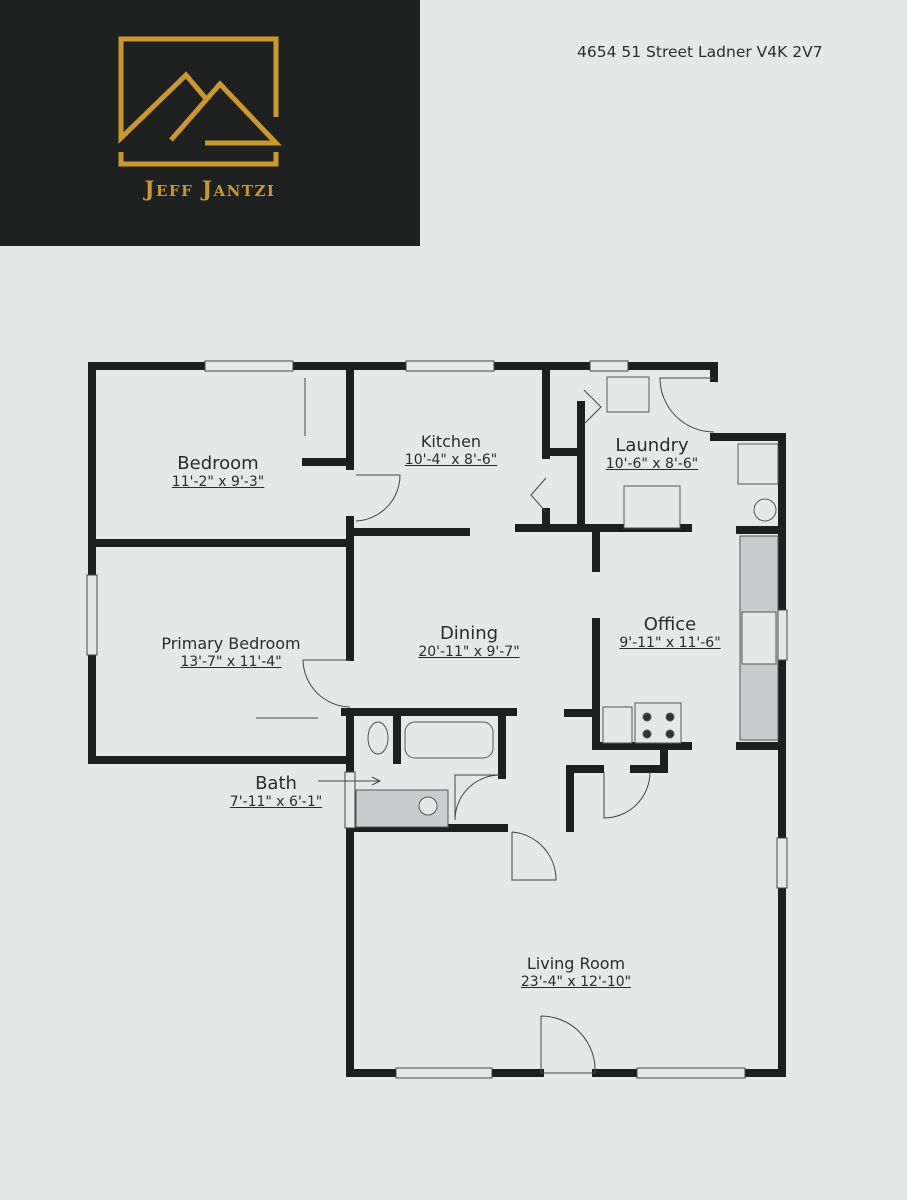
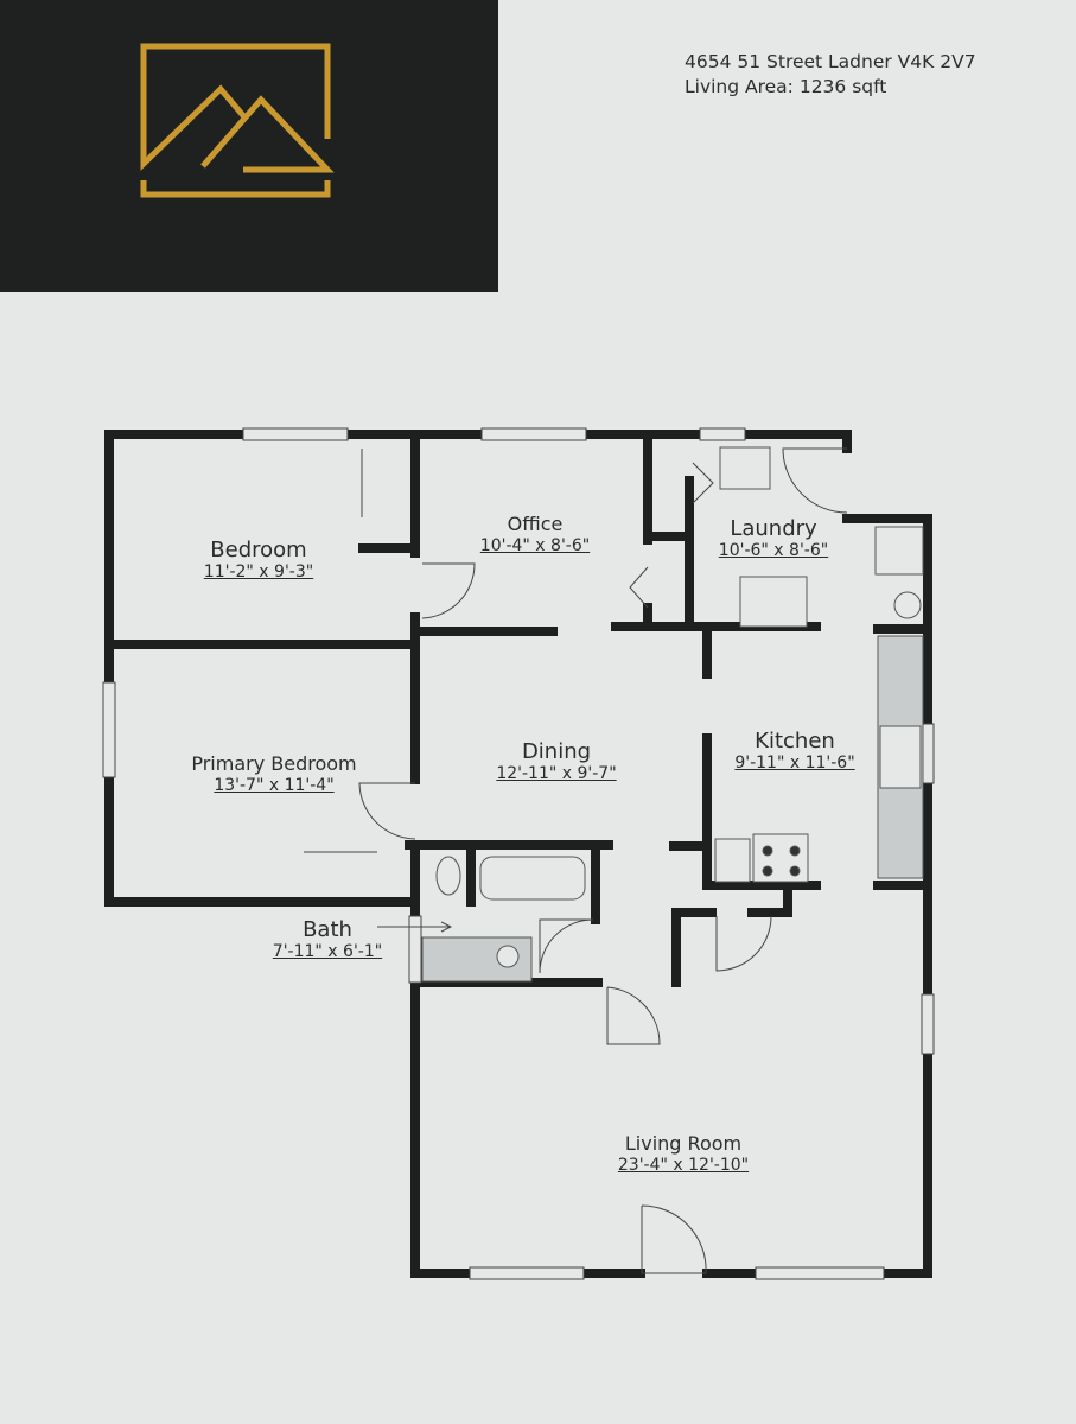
- Jeff Jantzi
  4654 51 Street Ladner V4K 2V7
+ Living Area: 1236 sqft
  Bedroom
  11'-2" x 9'-3"
- Kitchen
+ Office
  10'-4" x 8'-6"
  Laundry
  10'-6" x 8'-6"
  Primary Bedroom
  13'-7" x 11'-4"
  Dining
- 20'-11" x 9'-7"
+ 12'-11" x 9'-7"
- Office
+ Kitchen
  9'-11" x 11'-6"
  Bath
  7'-11" x 6'-1"
  Living Room
  23'-4" x 12'-10"
